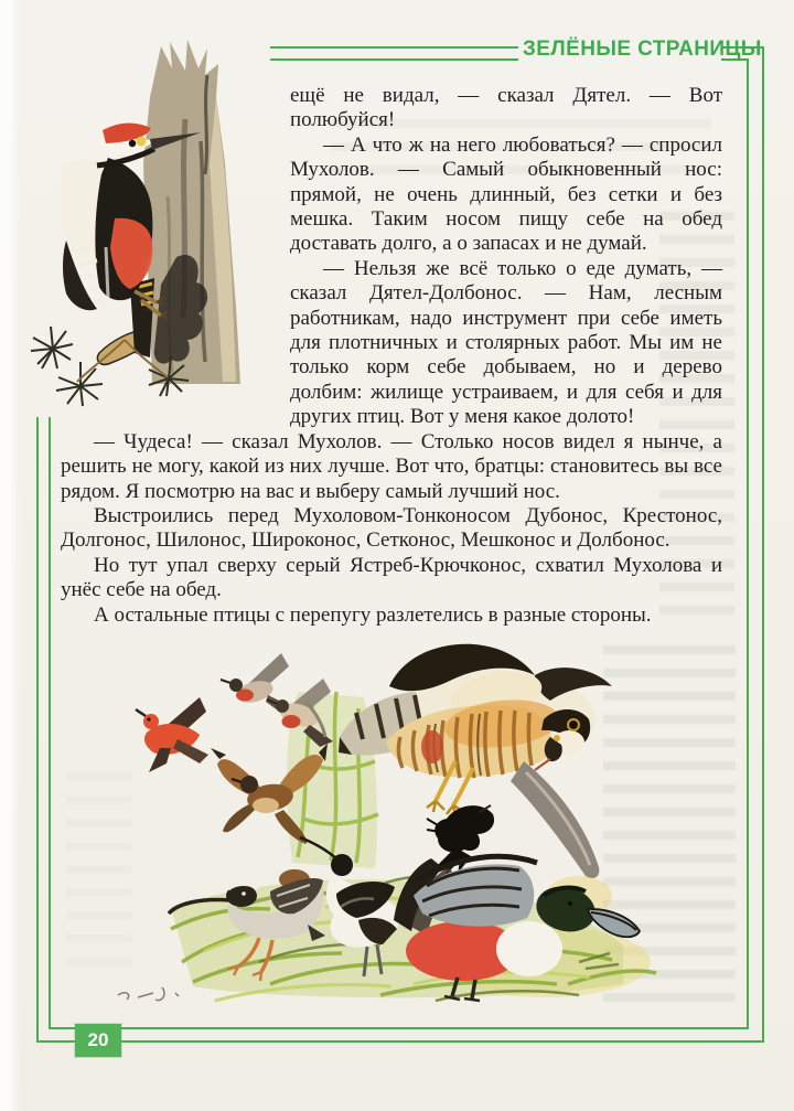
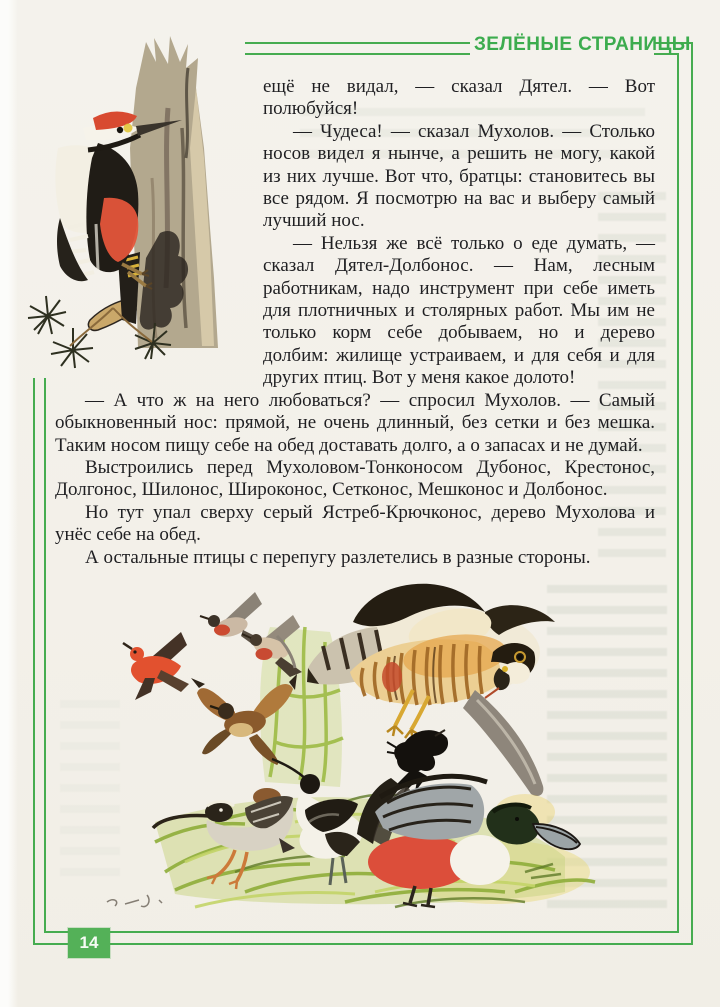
  ЗЕЛЁНЫЕ СТРАНИЦЫ
  ещё не видал, — сказал Дятел. — Вот полюбуйся!
- — А что ж на него любоваться? — спросил Мухолов. — Самый обыкновенный нос: прямой, не очень длинный, без сетки и без мешка. Таким носом пищу себе на обед доставать долго, а о запасах и не думай.
+ — Чудеса! — сказал Мухолов. — Столько носов видел я нынче, а решить не могу, какой из них лучше. Вот что, братцы: становитесь вы все рядом. Я посмотрю на вас и выберу самый лучший нос.
  — Нельзя же всё только о еде думать, — сказал Дятел-Долбонос. — Нам, лесным работникам, надо инструмент при себе иметь для плотничных и столярных работ. Мы им не только корм себе добываем, но и дерево долбим: жилище устраиваем, и для себя и для других птиц. Вот у меня какое долото!
- — Чудеса! — сказал Мухолов. — Столько носов видел я нынче, а решить не могу, какой из них лучше. Вот что, братцы: становитесь вы все рядом. Я посмотрю на вас и выберу самый лучший нос.
+ — А что ж на него любоваться? — спросил Мухолов. — Самый обыкновенный нос: прямой, не очень длинный, без сетки и без мешка. Таким носом пищу себе на обед доставать долго, а о запасах и не думай.
  Выстроились перед Мухоловом-Тонконосом Дубонос, Крестонос, Долгонос, Шилонос, Широконос, Сетконос, Мешконос и Долбонос.
- Но тут упал сверху серый Ястреб-Крючконос, схватил Мухолова и унёс себе на обед.
+ Но тут упал сверху серый Ястреб-Крючконос, дерево Мухолова и унёс себе на обед.
  А остальные птицы с перепугу разлетелись в разные стороны.
- 20
+ 14
